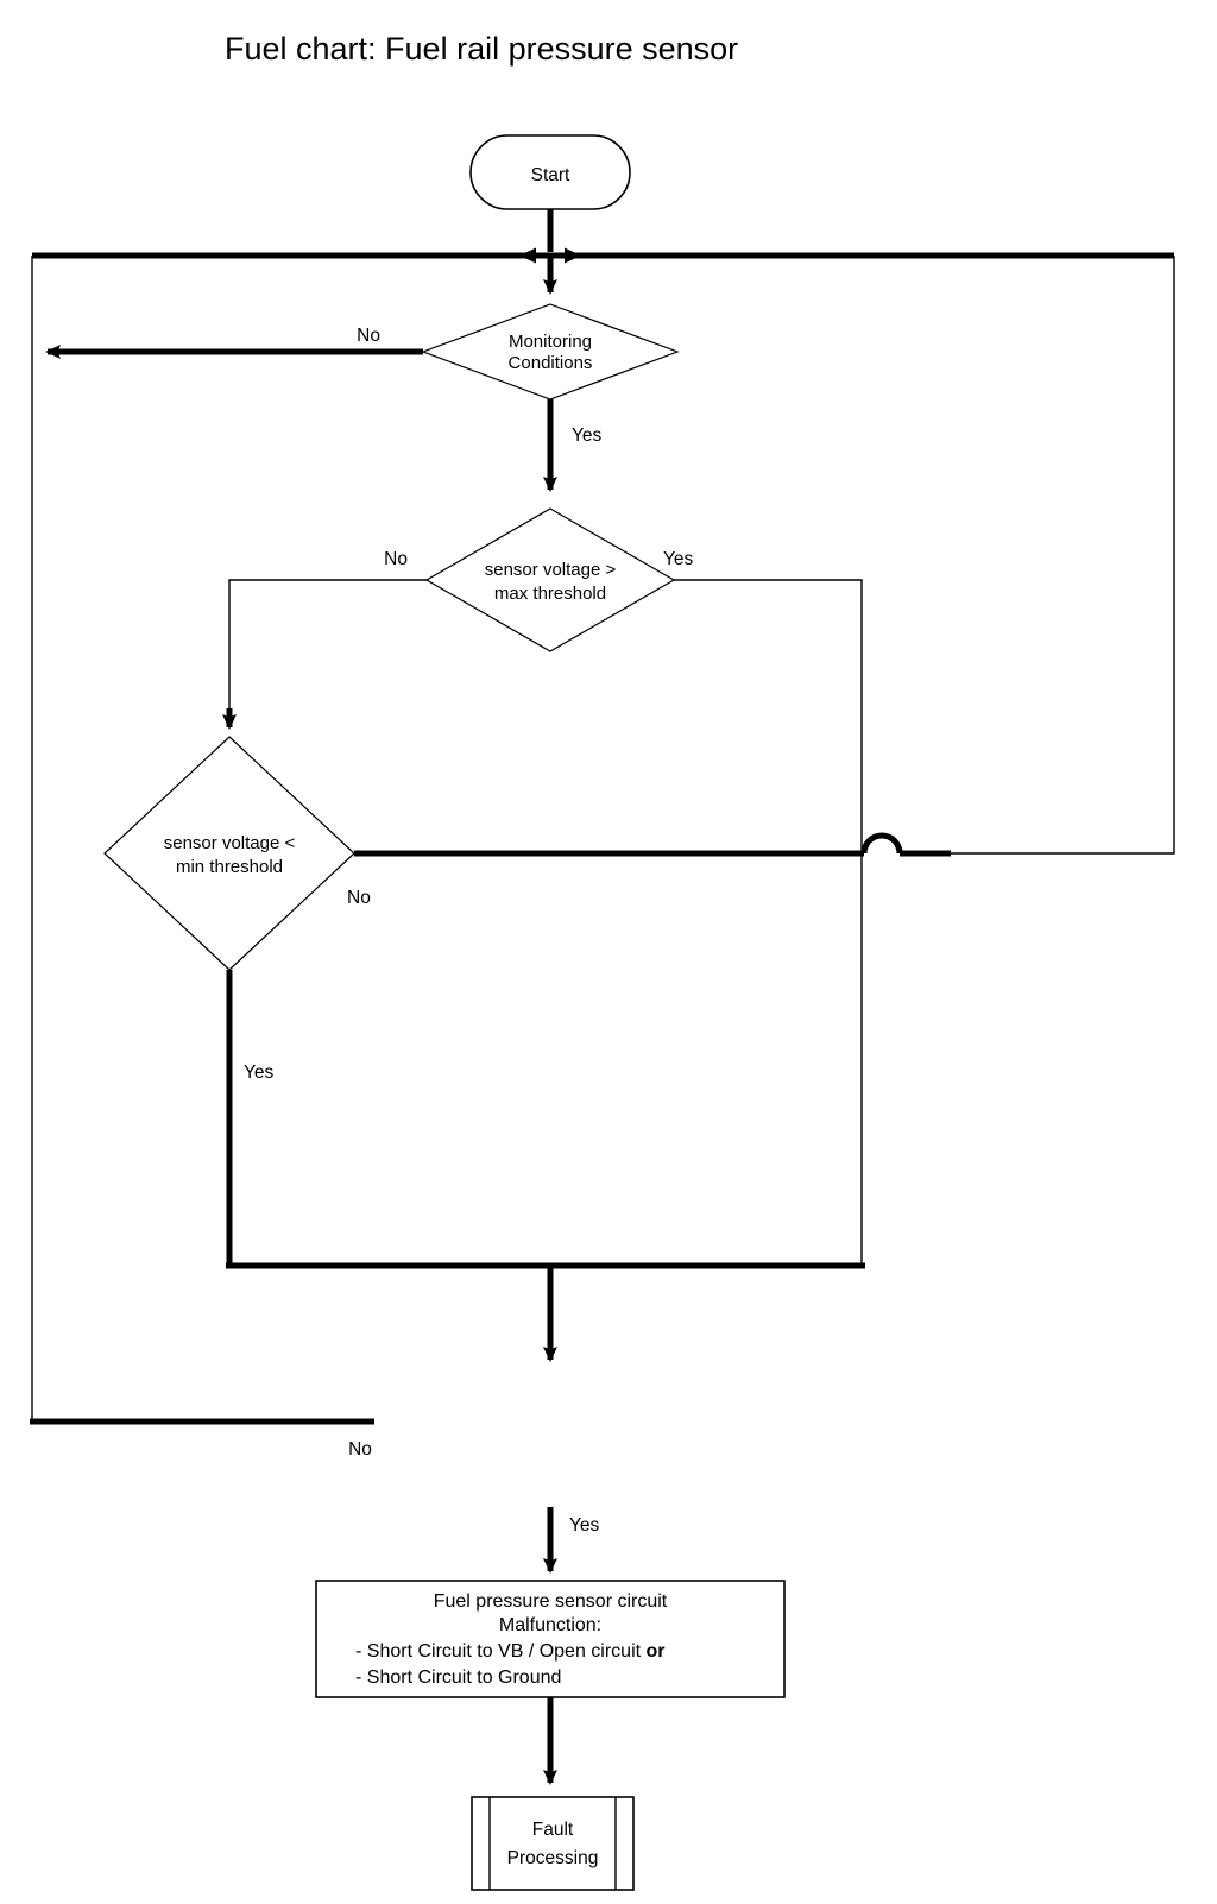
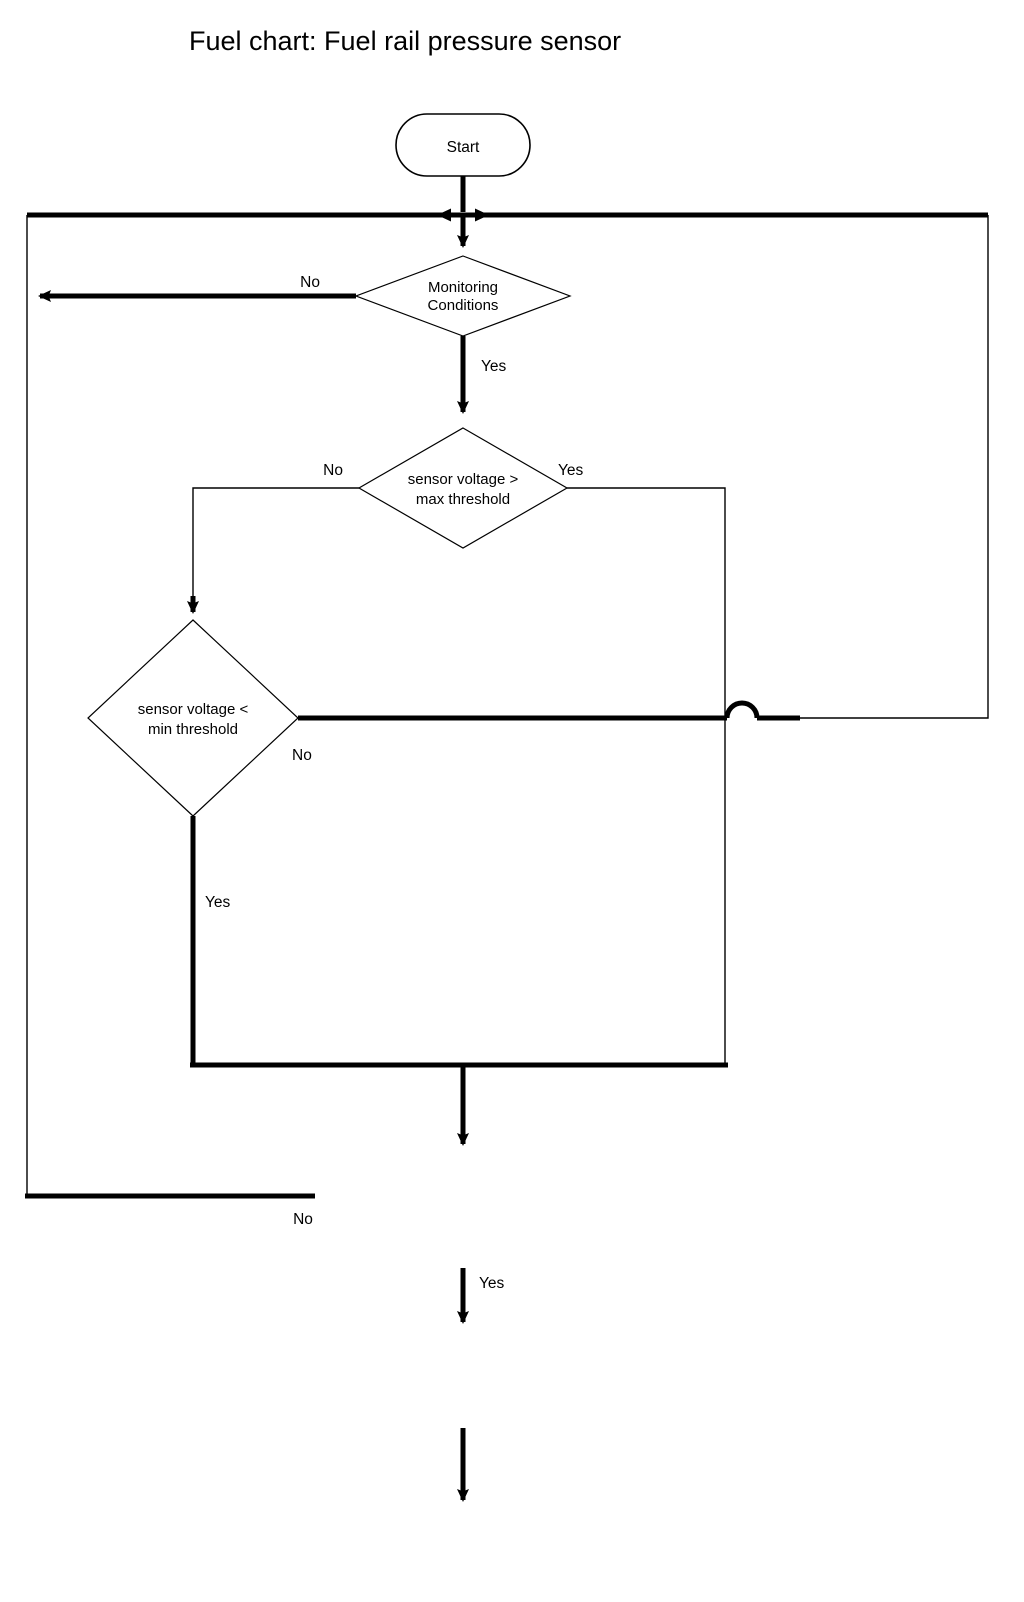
  Fuel chart: Fuel rail pressure sensor
  Start
  Monitoring
  Conditions
  No
  Yes
  sensor voltage >
  max threshold
  No
  Yes
  sensor voltage <
  min threshold
  No
  Yes
  No
  Yes
- Fuel pressure sensor circuit
- Malfunction:
- - Short Circuit to VB / Open circuit or
- - Short Circuit to Ground
- Fault
- Processing
